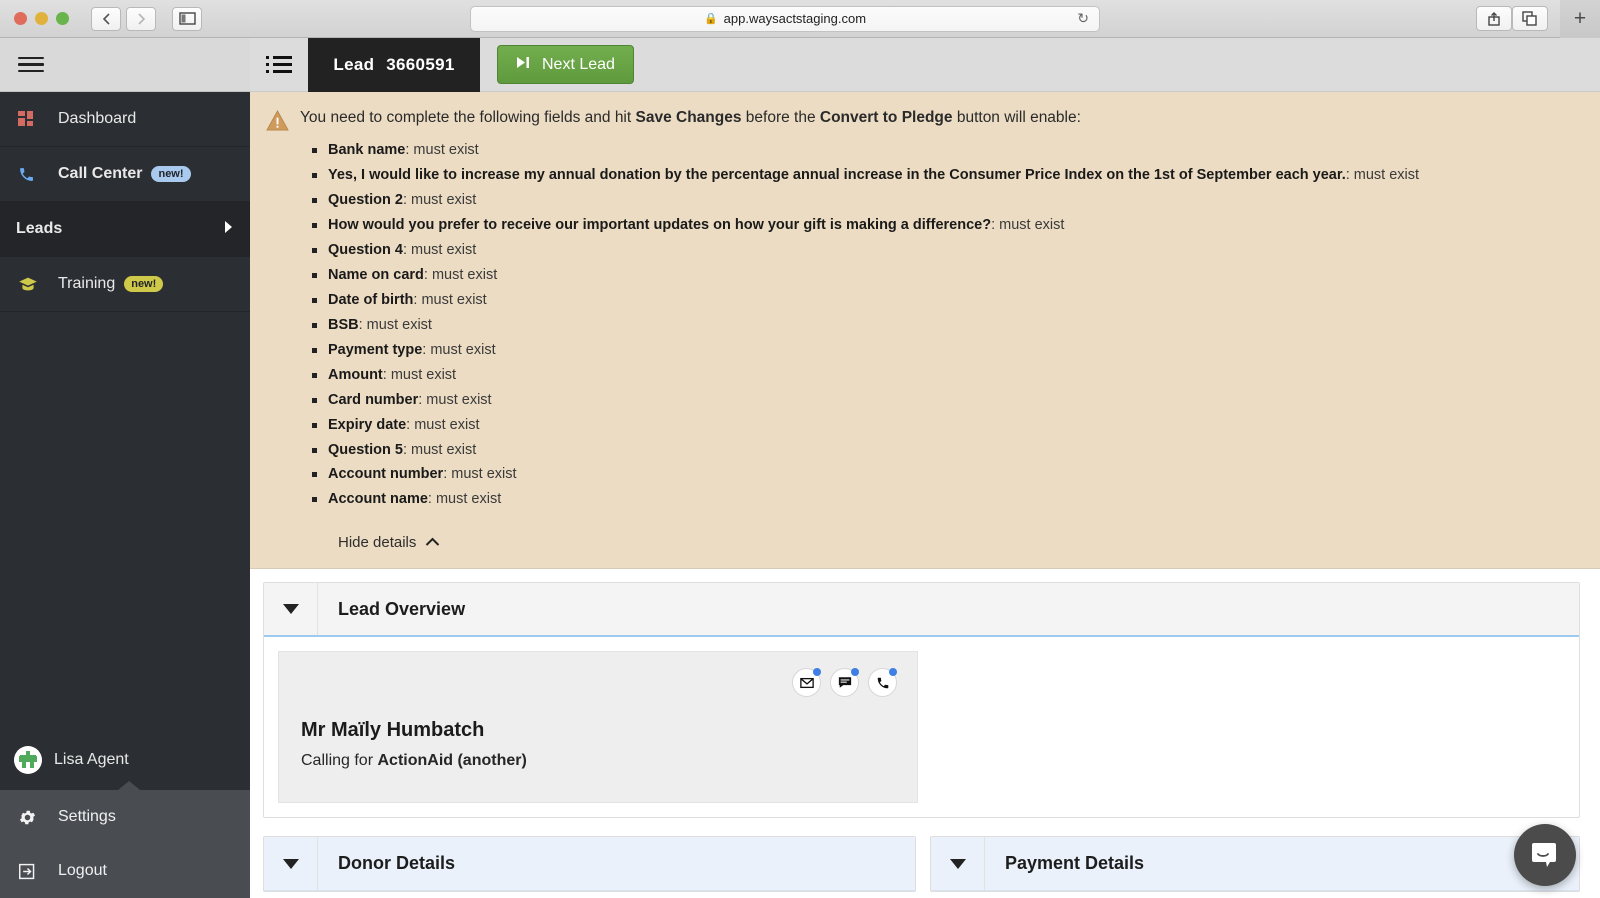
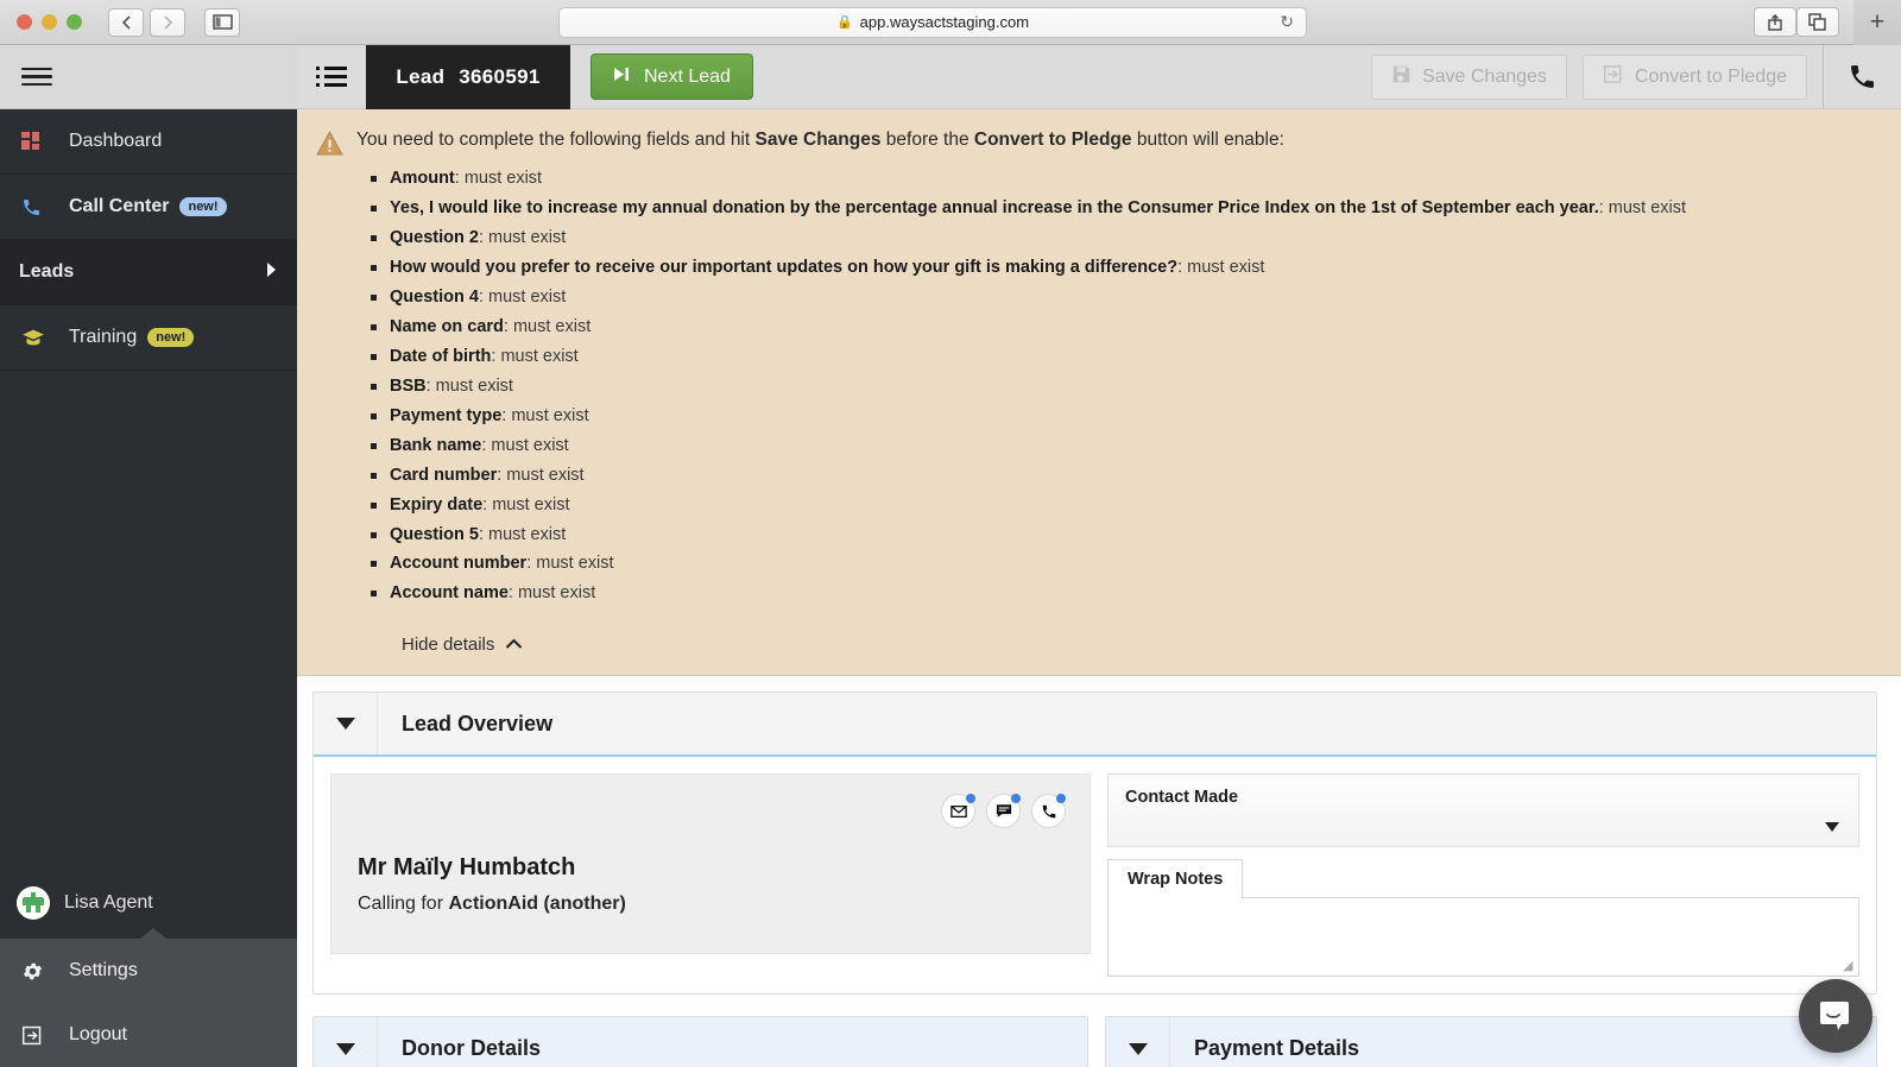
  🔒
  app.waysactstaging.com
  ↻
  +
  Dashboard
  Call Center
  new!
  Leads
  Training
  new!
  Lisa Agent
  Settings
  Logout
  Lead
  3660591
  Next Lead
+ Save Changes
+ Convert to Pledge
  You need to complete the following fields and hit Save Changes before the Convert to Pledge button will enable:
- Bank name: must exist
+ Amount: must exist
  Yes, I would like to increase my annual donation by the percentage annual increase in the Consumer Price Index on the 1st of September each year.: must exist
  Question 2: must exist
  How would you prefer to receive our important updates on how your gift is making a difference?: must exist
  Question 4: must exist
  Name on card: must exist
  Date of birth: must exist
  BSB: must exist
  Payment type: must exist
- Amount: must exist
+ Bank name: must exist
  Card number: must exist
  Expiry date: must exist
  Question 5: must exist
  Account number: must exist
  Account name: must exist
  Hide details
  Lead Overview
  Mr Maïly Humbatch
  Calling for ActionAid (another)
+ Contact Made
+ Wrap Notes
+ ◢
  Donor Details
  Payment Details
